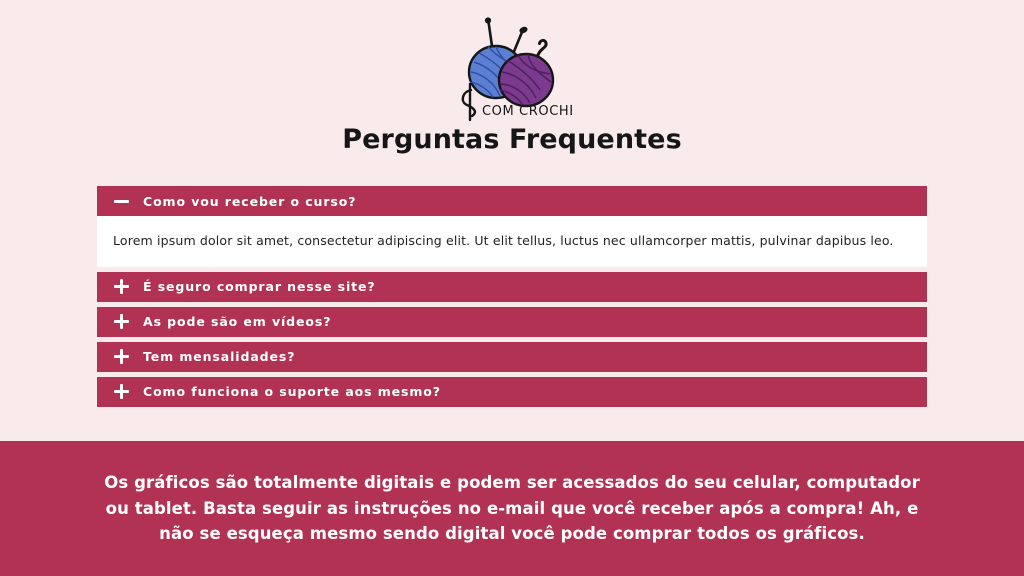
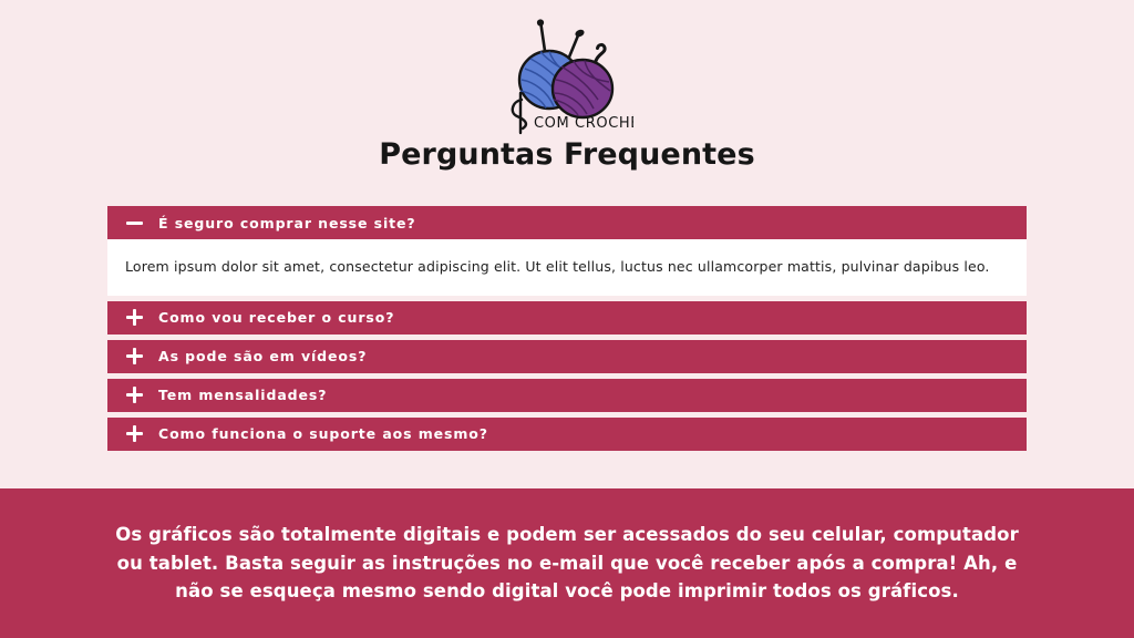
  COM CROCH
  Perguntas Frequentes
- Como vou receber o curso?
+ É seguro comprar nesse site?
  Lorem ipsum dolor sit amet, consectetur adipiscing elit. Ut elit tellus, luctus nec ullamcorper mattis, pulvinar dapibus leo.
- É seguro comprar nesse site?
+ Como vou receber o curso?
  As pode são em vídeos?
  Tem mensalidades?
  Como funciona o suporte aos mesmo?
- Os gráficos são totalmente digitais e podem ser acessados do seu celular, computador ou tablet. Basta seguir as instruções no e-mail que você receber após a compra! Ah, e não se esqueça mesmo sendo digital você pode comprar todos os gráficos.
+ Os gráficos são totalmente digitais e podem ser acessados do seu celular, computador ou tablet. Basta seguir as instruções no e-mail que você receber após a compra! Ah, e não se esqueça mesmo sendo digital você pode imprimir todos os gráficos.
